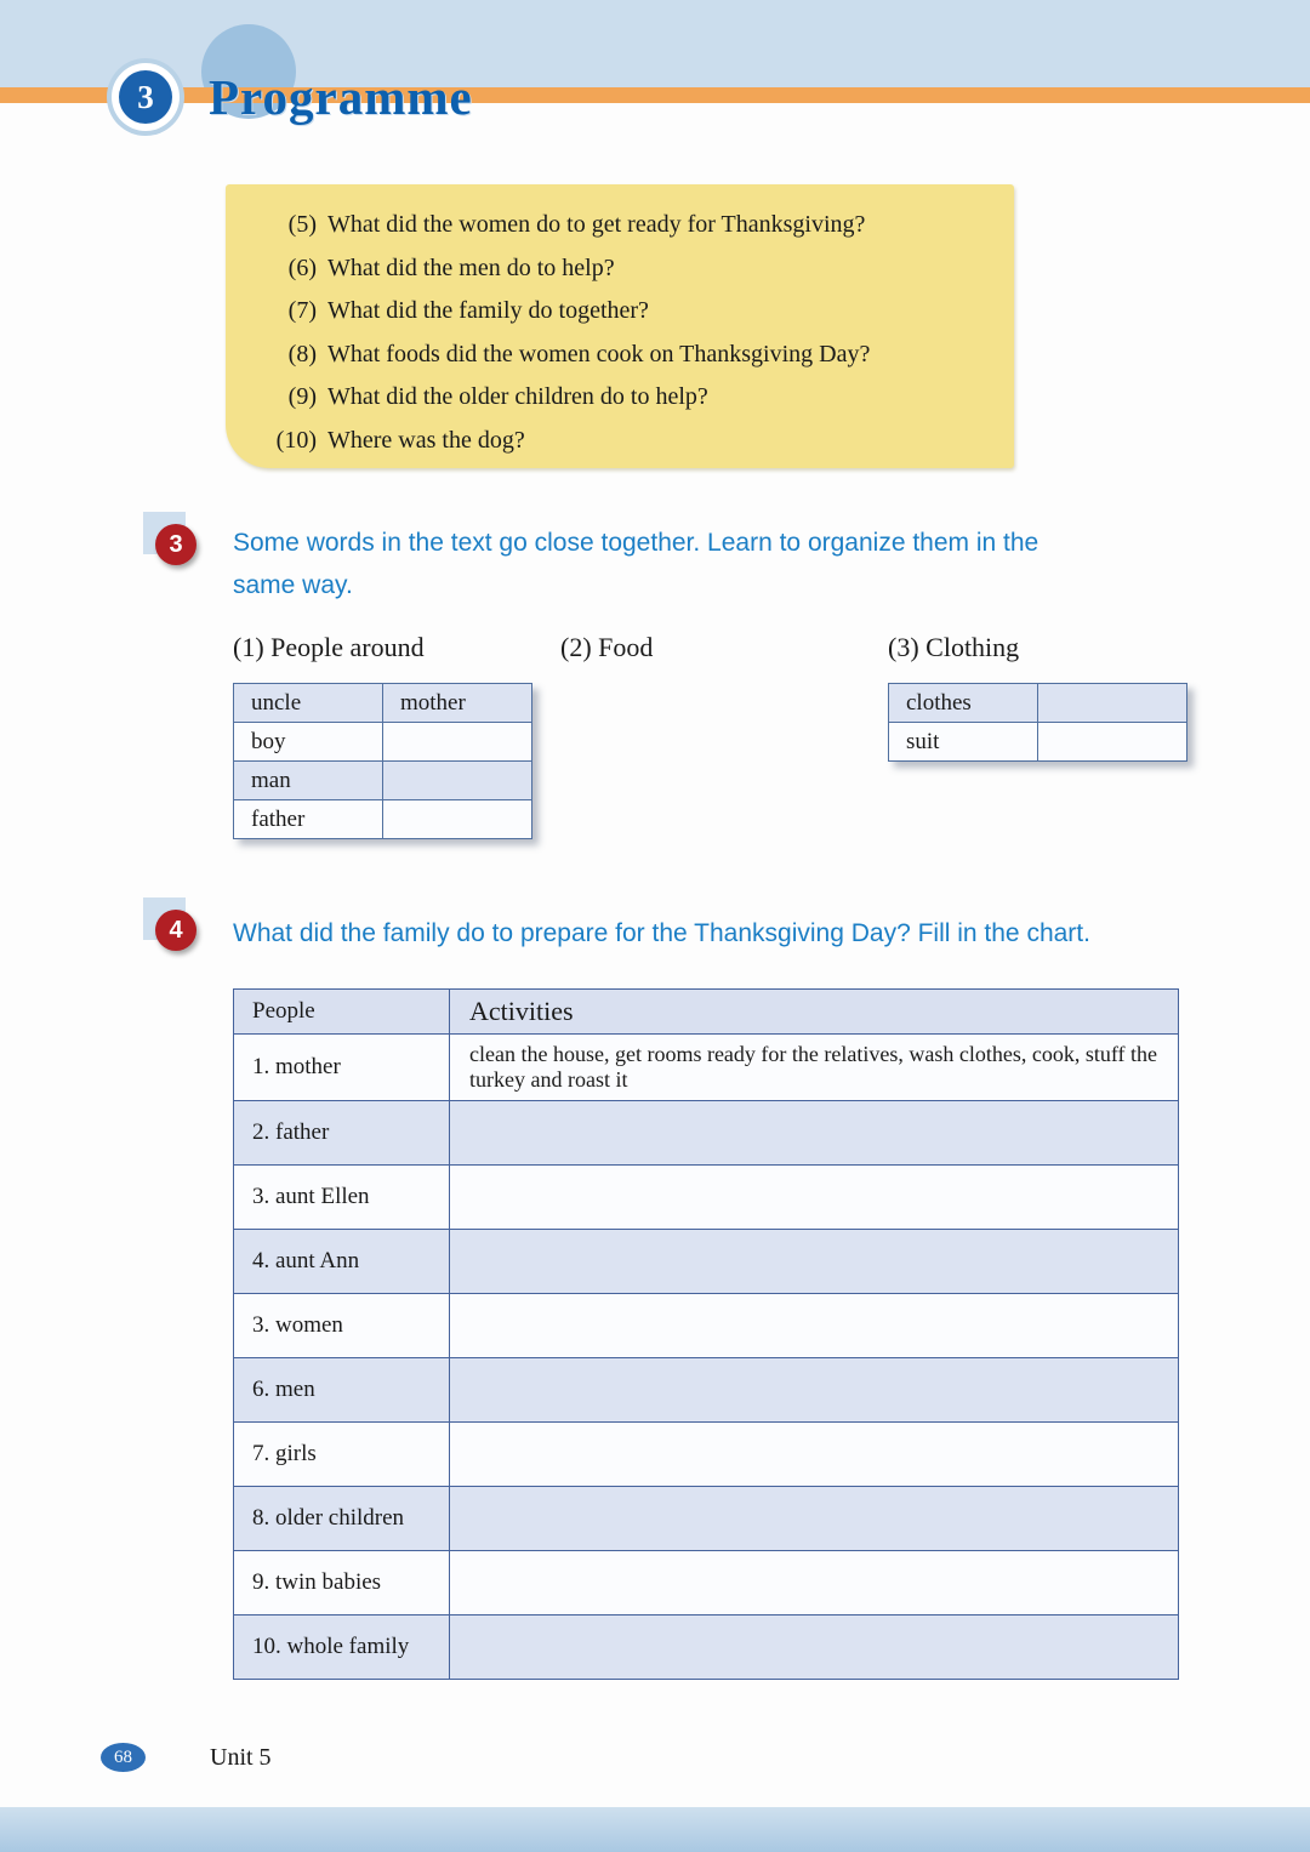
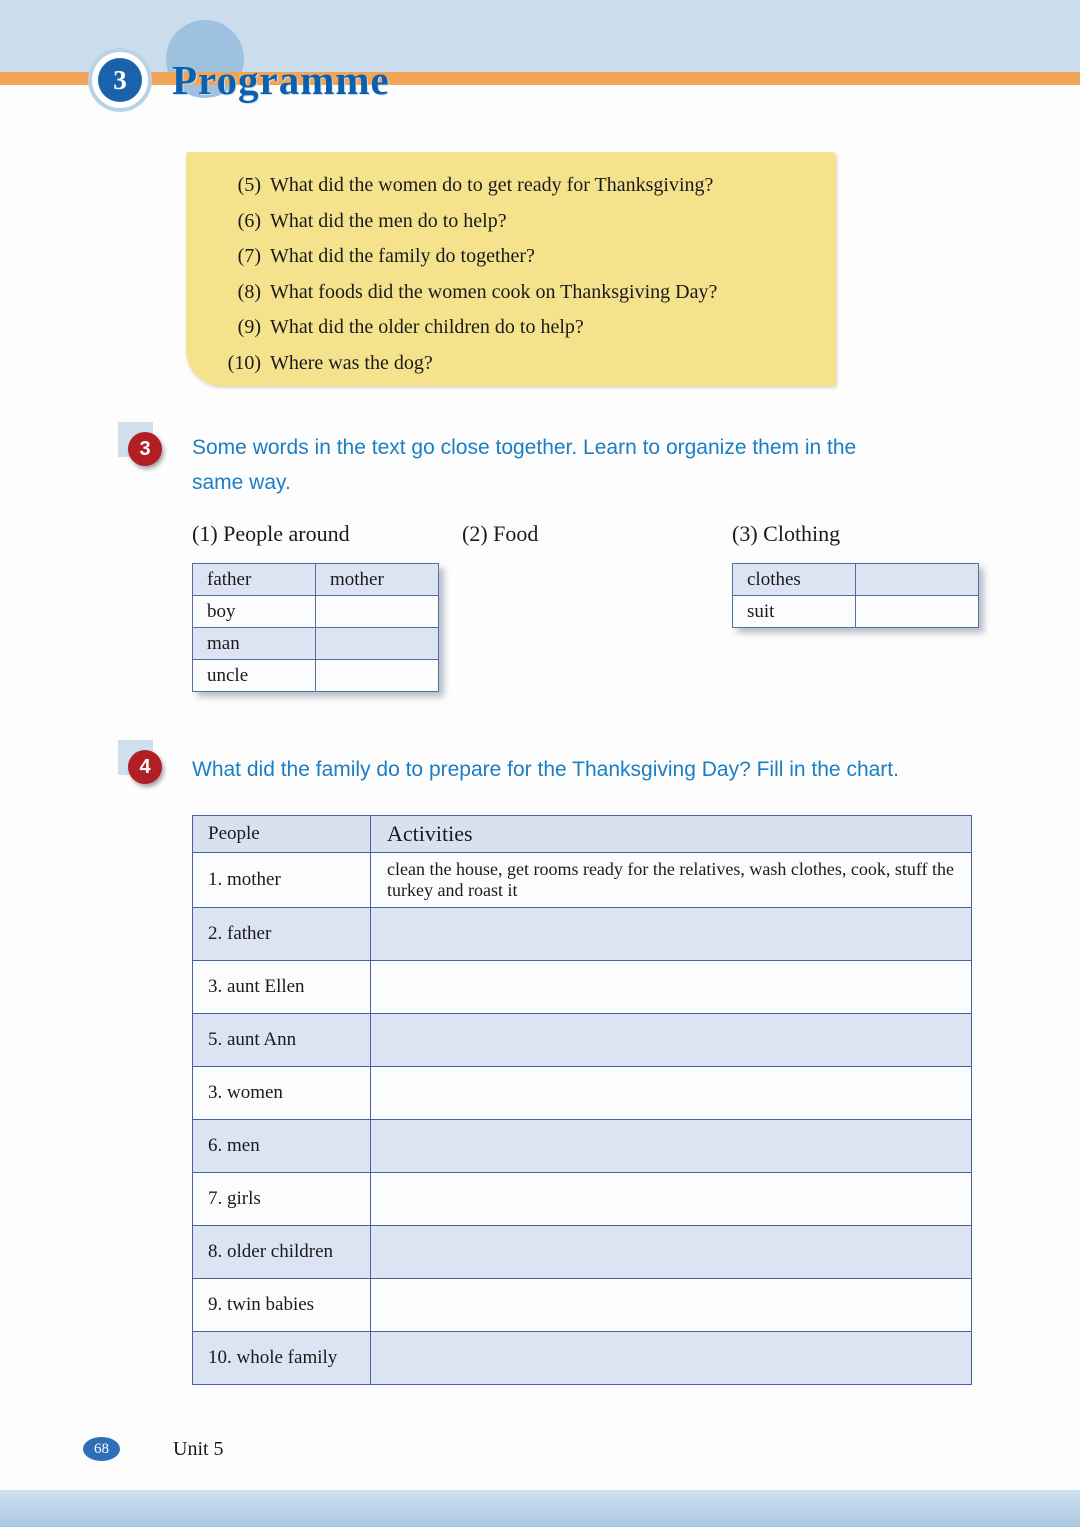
  3
  Programme
  (5)
  What did the women do to get ready for Thanksgiving?
  (6)
  What did the men do to help?
  (7)
  What did the family do together?
  (8)
  What foods did the women cook on Thanksgiving Day?
  (9)
  What did the older children do to help?
  (10)
  Where was the dog?
  3
  Some words in the text go close together. Learn to organize them in the same way.
  (1) People around
- uncle	mother
+ father	mother
  boy
  man
- father
+ uncle
  (2) Food
  (3) Clothing
  clothes
  suit
  4
  What did the family do to prepare for the Thanksgiving Day? Fill in the chart.
  People	Activities
  1. mother	clean the house, get rooms ready for the relatives, wash clothes, cook, stuff the turkey and roast it
  2. father
  3. aunt Ellen
- 4. aunt Ann
+ 5. aunt Ann
  3. women
  6. men
  7. girls
  8. older children
  9. twin babies
  10. whole family
  68
  Unit 5
